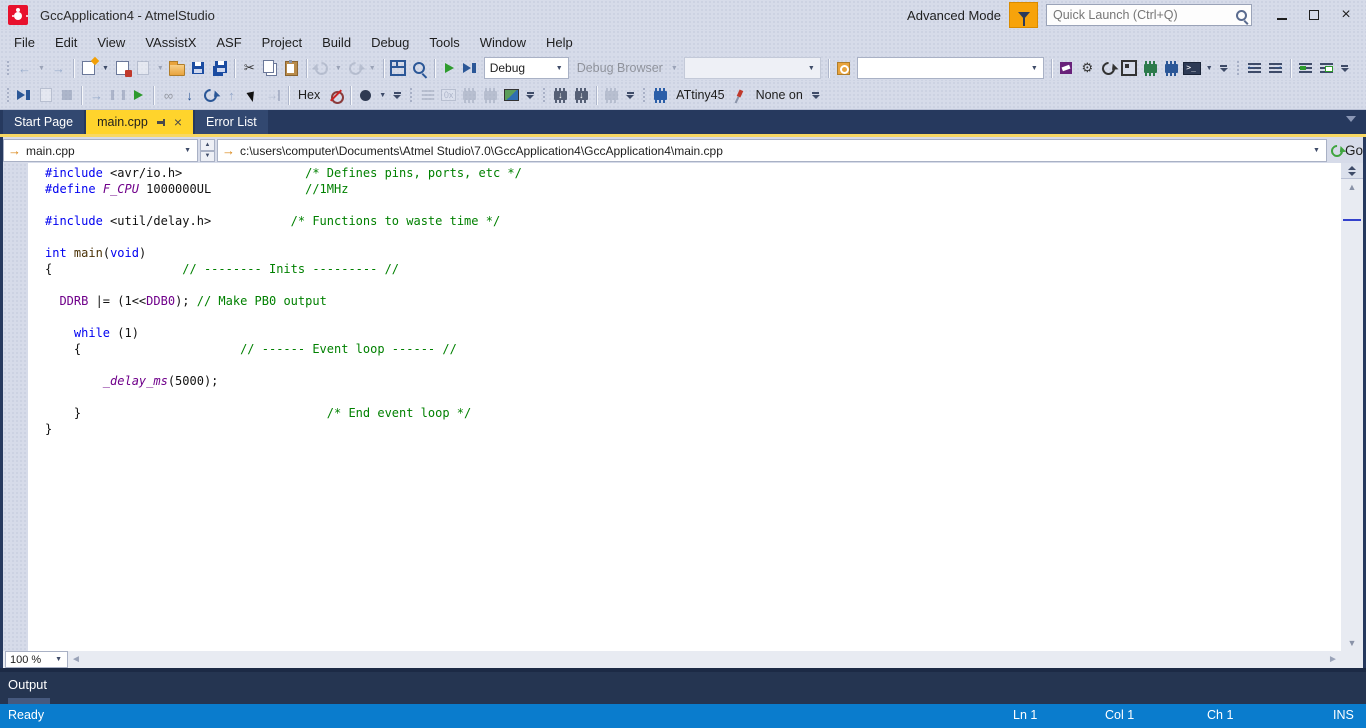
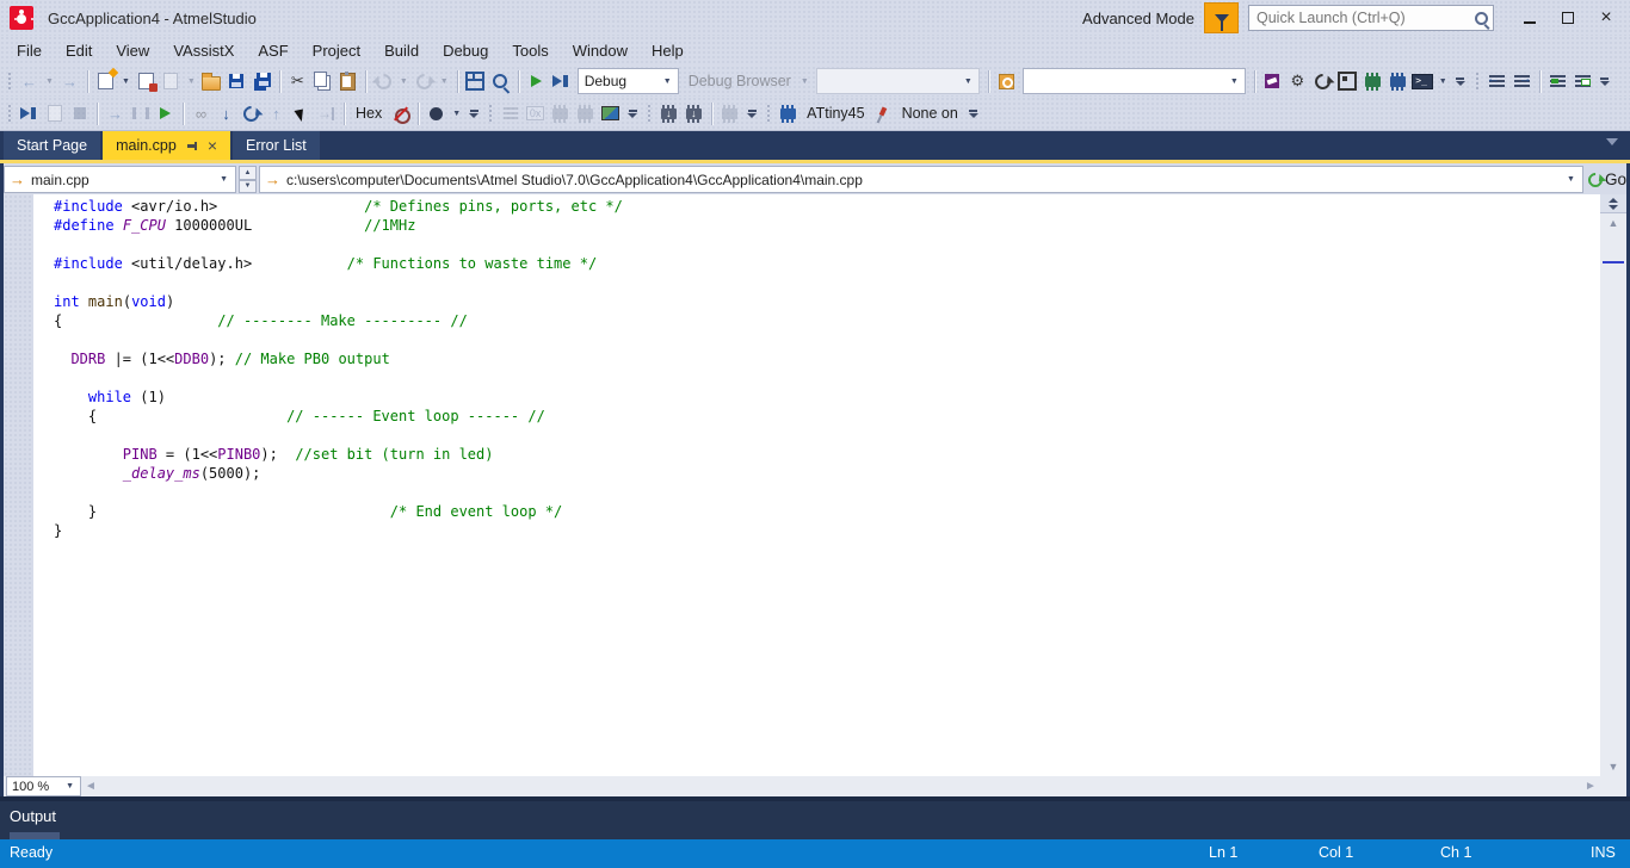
  GccApplication4 - AtmelStudio
  Advanced Mode
  Quick Launch (Ctrl+Q)
  ×
  File
  Edit
  View
  VAssistX
  ASF
  Project
  Build
  Debug
  Tools
  Window
  Help
  ←
  →
  ✂
  Debug
  Debug Browser
  ⚙
  →
  ∞
  ↓
  ↑
  Hex
  0x
  ↓
  ↓
  ATtiny45
  None on
  Start Page
  main.cpp
  ×
  Error List
  →
  main.cpp
  →
  c:\users\computer\Documents\Atmel Studio\7.0\GccApplication4\GccApplication4\main.cpp
  Go
  #include <avr/io.h> /* Defines pins, ports, etc */
  #define F_CPU 1000000UL //1MHz
  #include <util/delay.h> /* Functions to waste time */
  int main(void)
- { // -------- Inits --------- //
+ { // -------- Make --------- //
  DDRB |= (1<<DDB0); // Make PB0 output
  while (1)
  { // ------ Event loop ------ //
+ PINB = (1<<PINB0); //set bit (turn in led)
  _delay_ms(5000);
  } /* End event loop */
  }
  ▲
  ▼
  100 %
  ◄
  ►
  Output
  Ready
  Ln 1
  Col 1
  Ch 1
  INS
